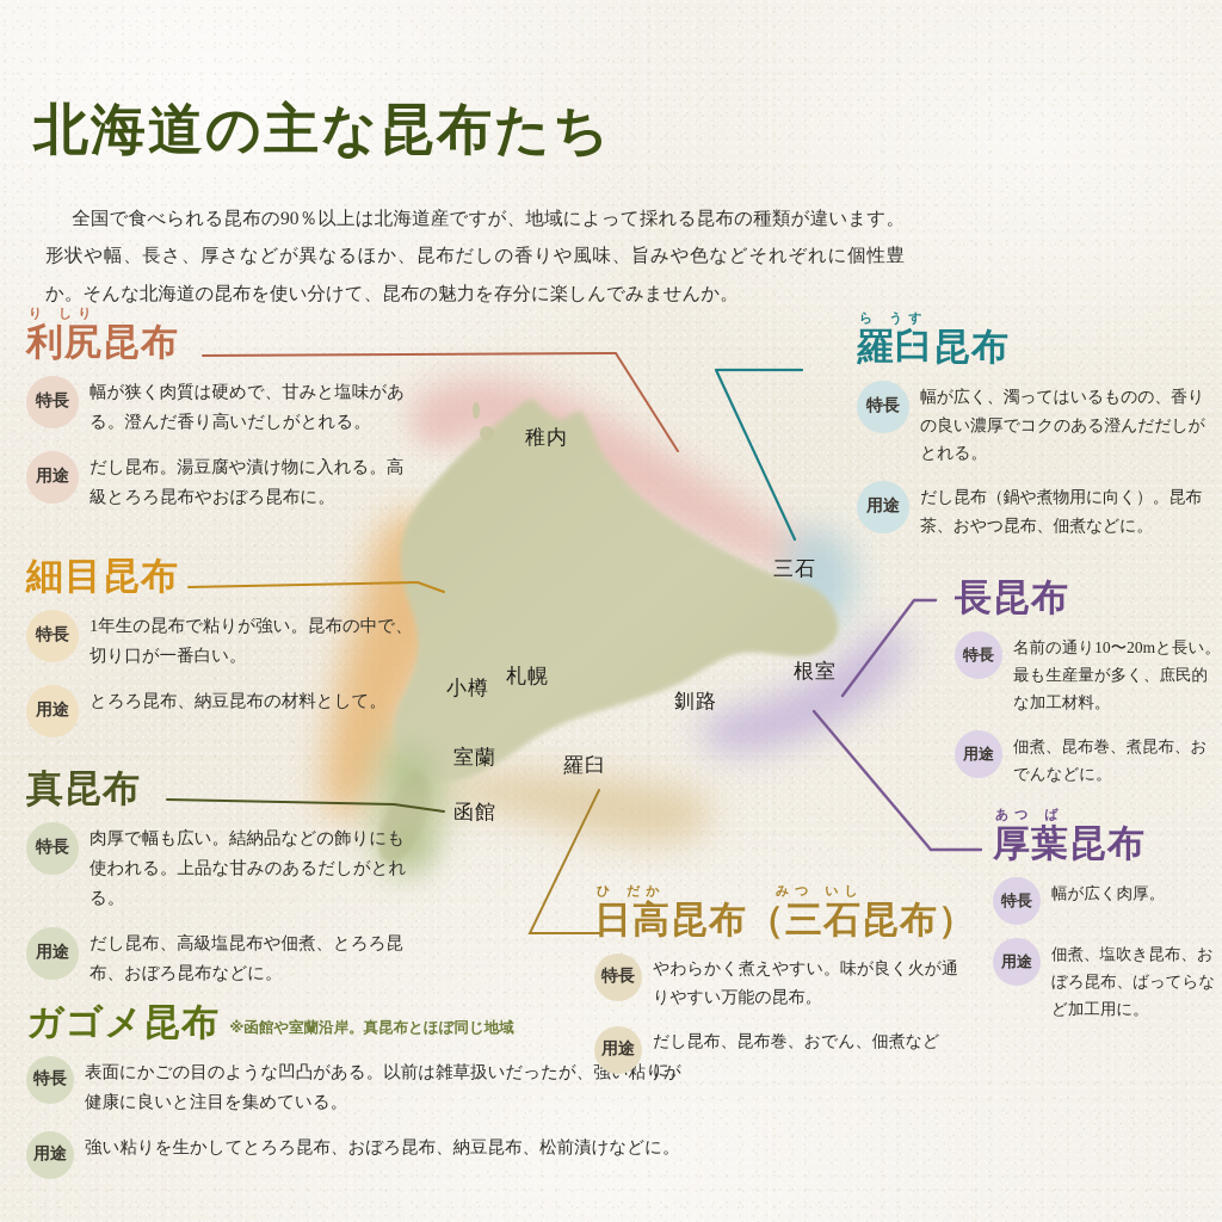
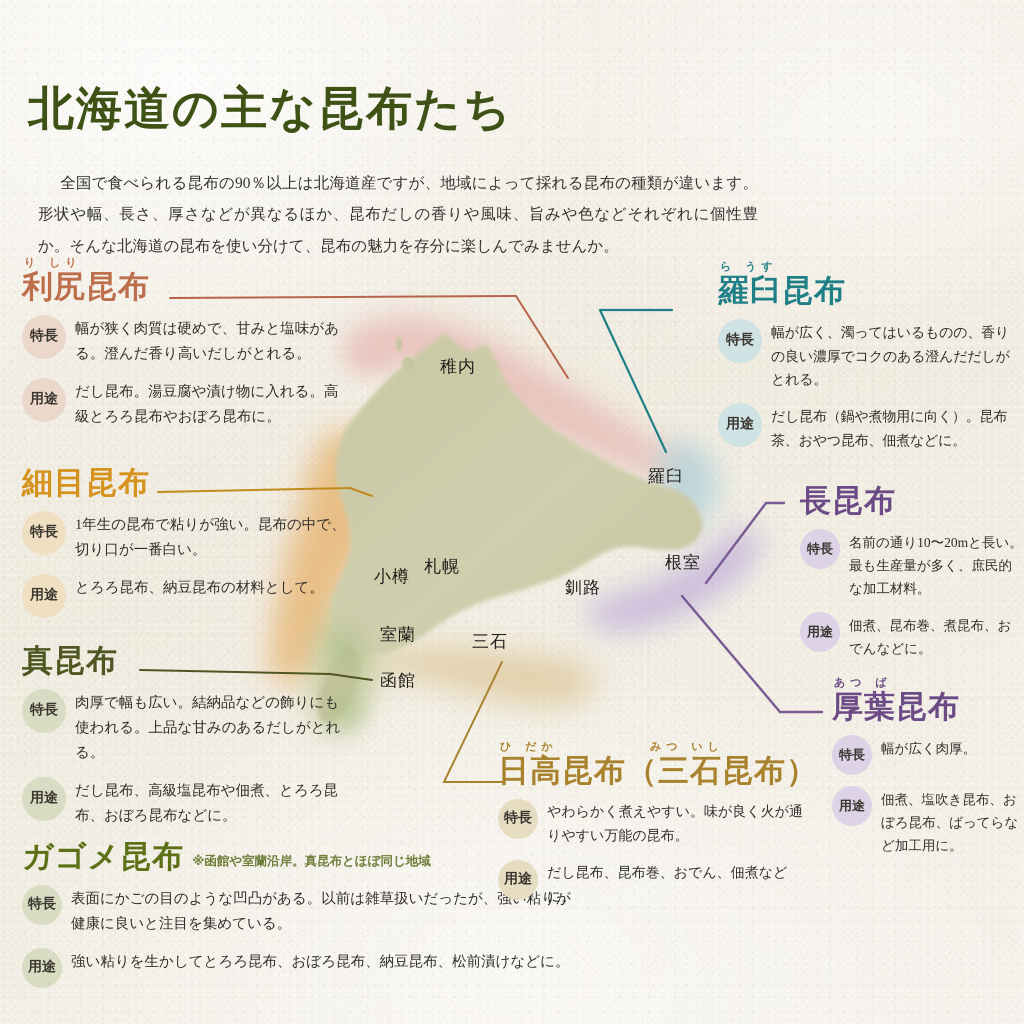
  北海道の主な昆布たち
  全国で食べられる昆布の90％以上は北海道産ですが、地域によって採れる昆布の種類が違います。形状や幅、長さ、厚さなどが異なるほか、昆布だしの香りや風味、旨みや色などそれぞれに個性豊か。そんな北海道の昆布を使い分けて、昆布の魅力を存分に楽しんでみませんか。
  稚内
- 三石
+ 羅臼
  根室
  釧路
  札幌
  小樽
  室蘭
- 羅臼
+ 三石
  函館
  り しり
  利尻昆布
  特長
  幅が狭く肉質は硬めで、甘みと塩味がある。澄んだ香り高いだしがとれる。
  用途
  だし昆布。湯豆腐や漬け物に入れる。高級とろろ昆布やおぼろ昆布に。
  細目昆布
  特長
  1年生の昆布で粘りが強い。昆布の中で、切り口が一番白い。
  用途
  とろろ昆布、納豆昆布の材料として。
  真昆布
  特長
  肉厚で幅も広い。結納品などの飾りにも使われる。上品な甘みのあるだしがとれる。
  用途
  だし昆布、高級塩昆布や佃煮、とろろ昆布、おぼろ昆布などに。
  ガゴメ昆布
  ※函館や室蘭沿岸。真昆布とほぼ同じ地域
  特長
  表面にかごの目のような凹凸がある。以前は雑草扱いだったが、強粘りが健康に良いと注目を集めている。
  用途
  強い粘りを生かしてとろろ昆布、おぼろ昆布、納豆昆布、松前漬けなどに。
  ら うす
  羅臼昆布
  特長
  幅が広く、濁ってはいるものの、香りの良い濃厚でコクのある澄んだだしがとれる。
  用途
  だし昆布（鍋や煮物用に向く）。昆布茶、おやつ昆布、佃煮などに。
  長昆布
  特長
  名前の通り10〜20mと長い。最も生産量が多く、庶民的な加工材料。
  用途
  佃煮、昆布巻、煮昆布、おでんなどに。
  あつ ば
  厚葉昆布
  特長
  幅が広く肉厚。
  用途
  佃煮、塩吹き昆布、おぼろ昆布、ばってらなど加工用に。
  ひ だか
  みつ いし
  日高昆布（三石昆布）
  特長
  やわらかく煮えやすい。味が良く火が通りやすい万能の昆布。
  用途
  だし昆布、昆布巻、おでん、佃煮などに。
